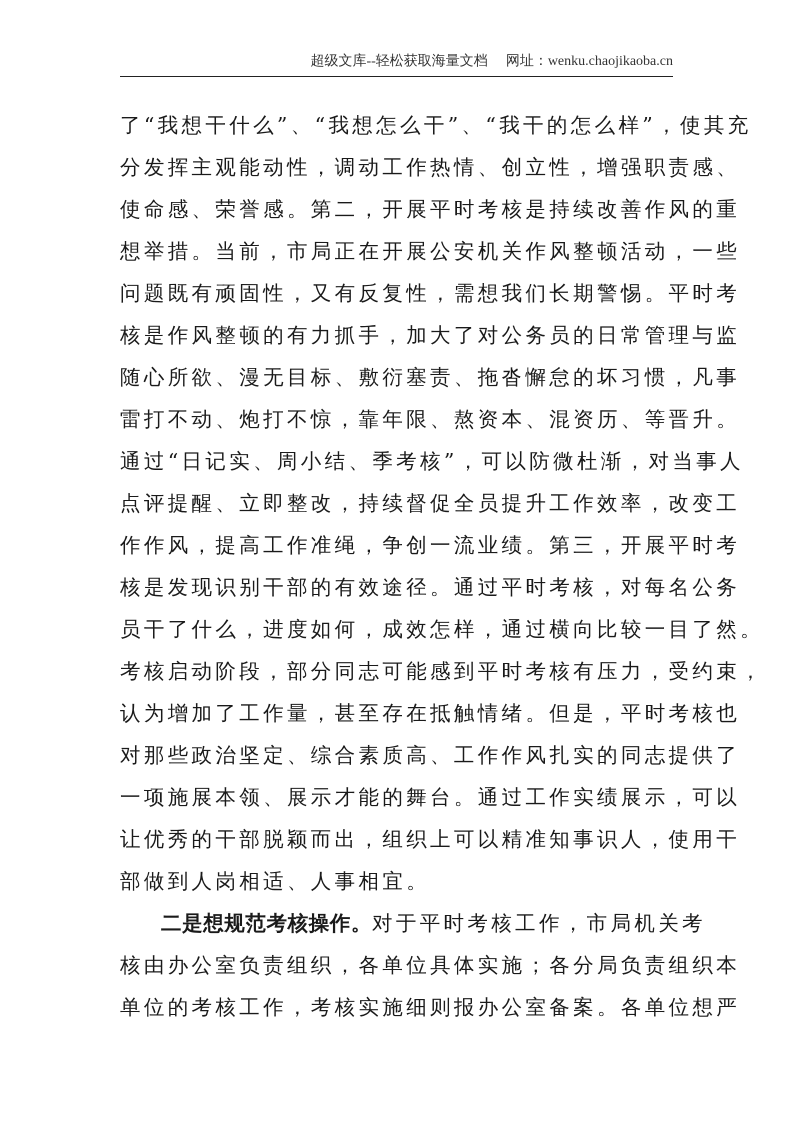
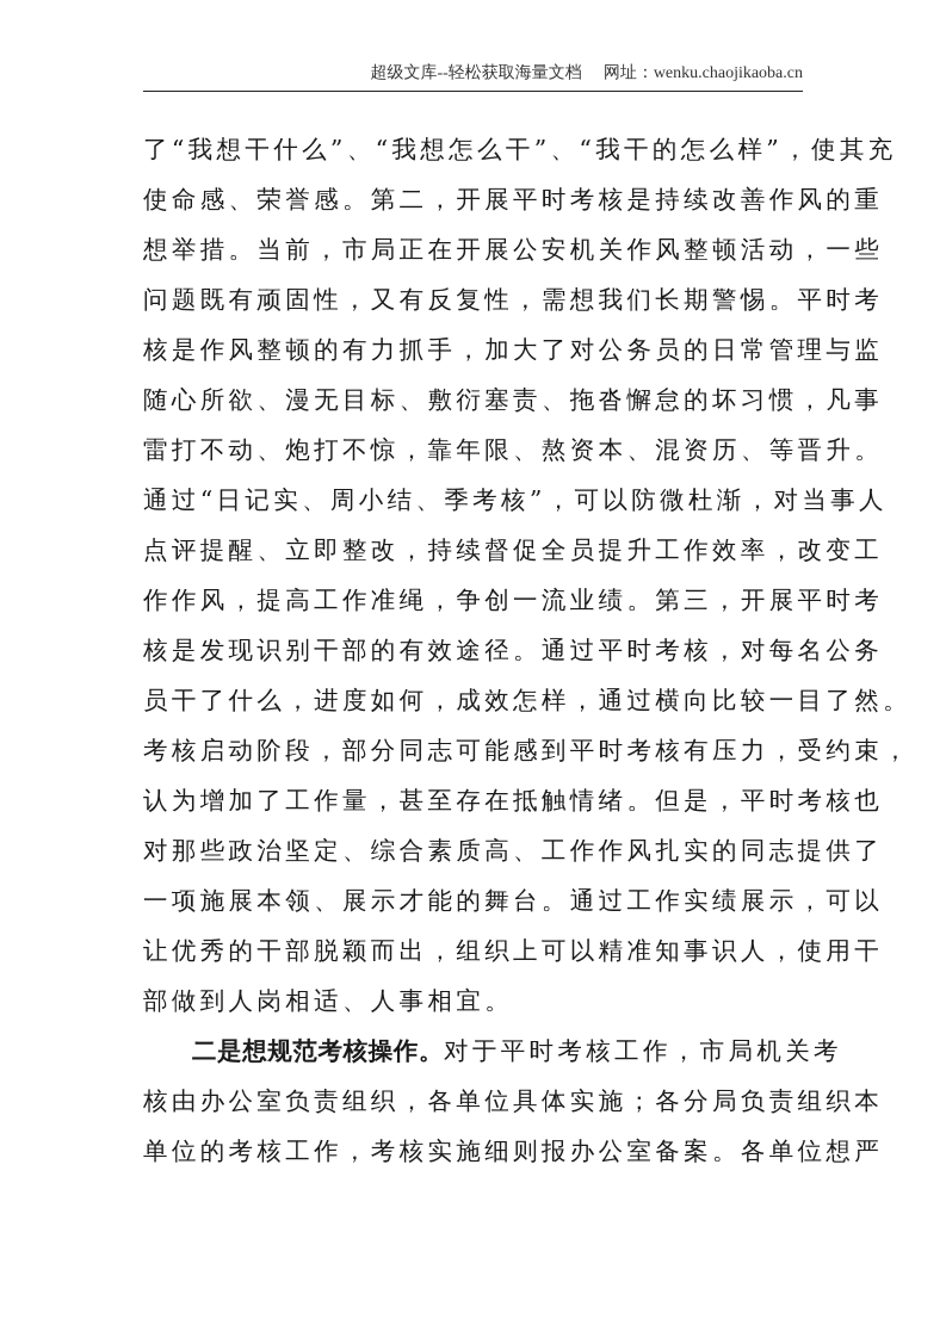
  超级文库--轻松获取海量文档 网址：wenku.chaojikaoba.cn
  了“我想干什么”、“我想怎么干”、“我干的怎么样”，使其充
- 分发挥主观能动性，调动工作热情、创立性，增强职责感、
  使命感、荣誉感。第二，开展平时考核是持续改善作风的重
  想举措。当前，市局正在开展公安机关作风整顿活动，一些
  问题既有顽固性，又有反复性，需想我们长期警惕。平时考
  核是作风整顿的有力抓手，加大了对公务员的日常管理与监
  随心所欲、漫无目标、敷衍塞责、拖沓懈怠的坏习惯，凡事
  雷打不动、炮打不惊，靠年限、熬资本、混资历、等晋升。
  通过“日记实、周小结、季考核”，可以防微杜渐，对当事人
  点评提醒、立即整改，持续督促全员提升工作效率，改变工
  作作风，提高工作准绳，争创一流业绩。第三，开展平时考
  核是发现识别干部的有效途径。通过平时考核，对每名公务
  员干了什么，进度如何，成效怎样，通过横向比较一目了然。
  考核启动阶段，部分同志可能感到平时考核有压力，受约束，
  认为增加了工作量，甚至存在抵触情绪。但是，平时考核也
  对那些政治坚定、综合素质高、工作作风扎实的同志提供了
  一项施展本领、展示才能的舞台。通过工作实绩展示，可以
  让优秀的干部脱颖而出，组织上可以精准知事识人，使用干
  部做到人岗相适、人事相宜。
  二是想规范考核操作。对于平时考核工作，市局机关考
  核由办公室负责组织，各单位具体实施；各分局负责组织本
  单位的考核工作，考核实施细则报办公室备案。各单位想严
